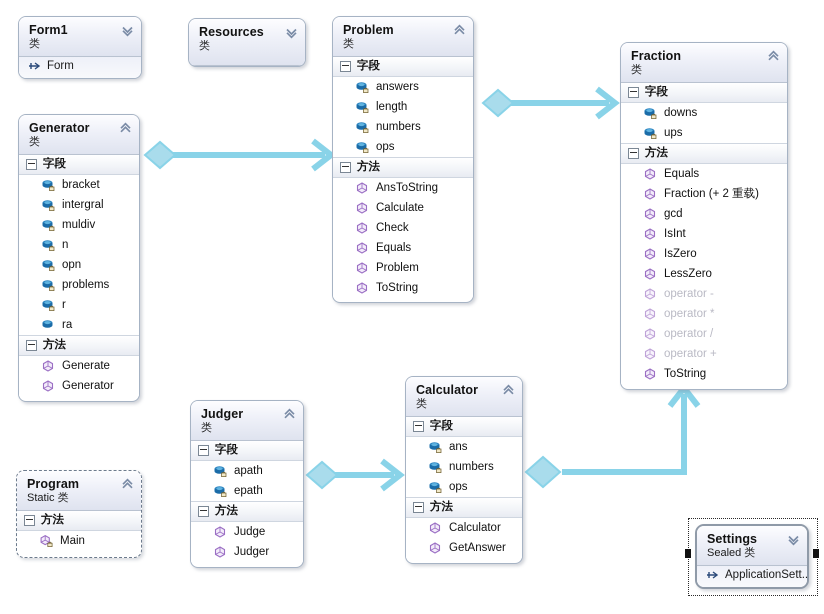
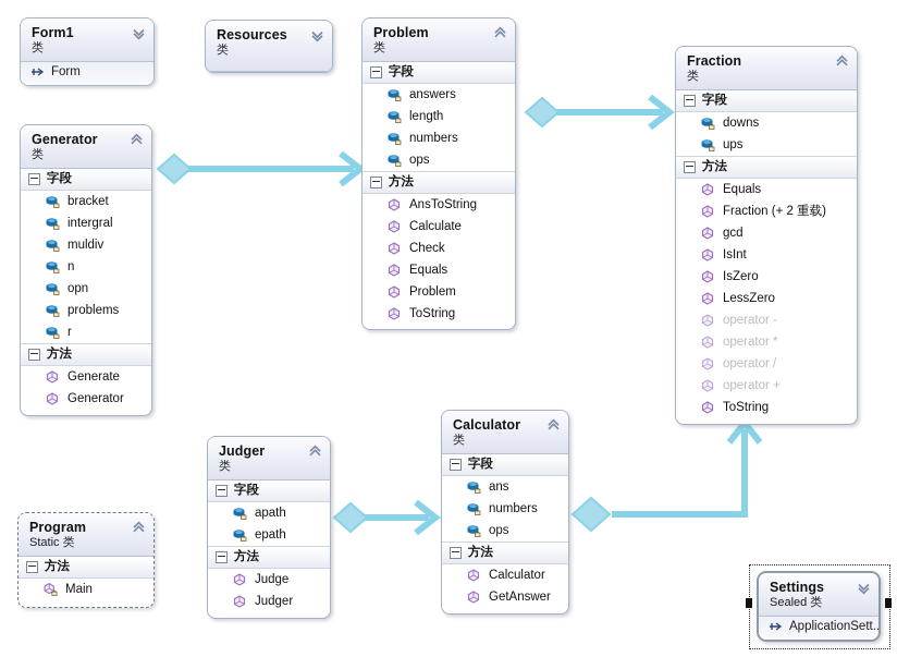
  Form1
  类
  Form
  Resources
  类
  Problem
  类
  字段
  answers
  length
  numbers
  ops
  方法
  AnsToString
  Calculate
  Check
  Equals
  Problem
  ToString
  Fraction
  类
  字段
  downs
  ups
  方法
  Equals
  Fraction (+ 2 重载)
  gcd
  IsInt
  IsZero
  LessZero
  operator -
  operator *
  operator /
  operator +
  ToString
  Generator
  类
  字段
  bracket
  intergral
  muldiv
  n
  opn
  problems
  r
- ra
  方法
  Generate
  Generator
  Program
  Static 类
  方法
  Main
  Judger
  类
  字段
  apath
  epath
  方法
  Judge
  Judger
  Calculator
  类
  字段
  ans
  numbers
  ops
  方法
  Calculator
  GetAnswer
  Settings
  Sealed 类
  ApplicationSett..
